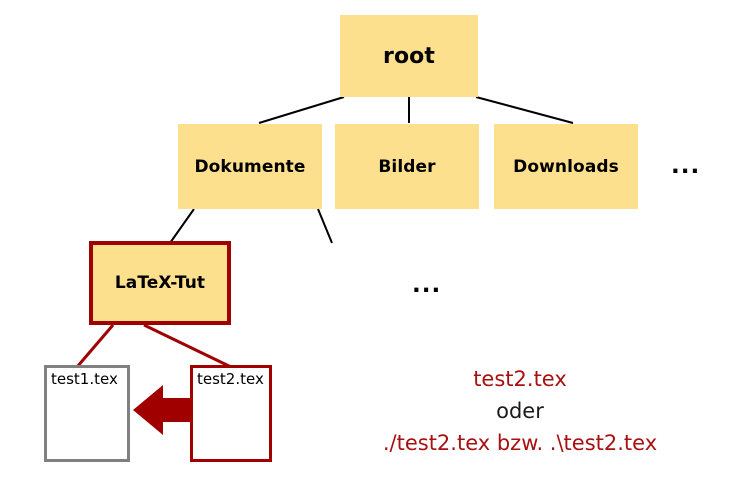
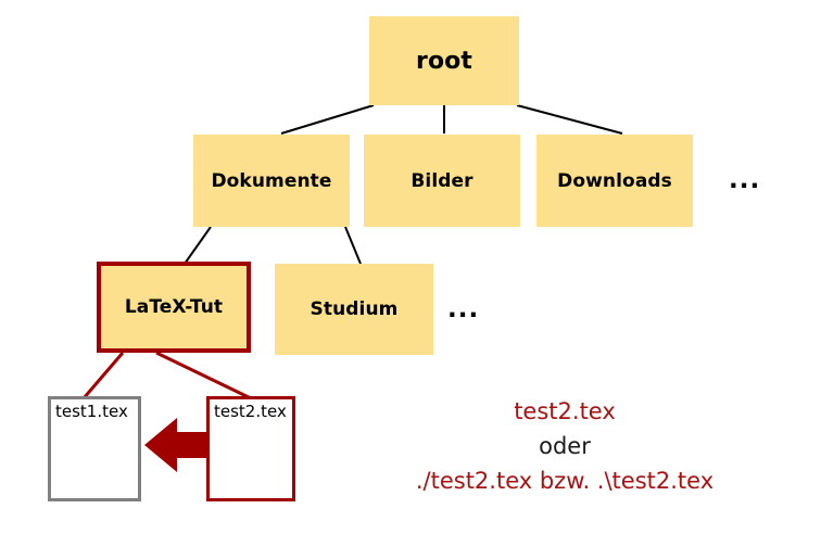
  root
  Dokumente
  Bilder
  Downloads
  ...
  LaTeX-Tut
+ Studium
  ...
  test1.tex
  test2.tex
  test2.tex
  oder
  ./test2.tex bzw. .\test2.tex
